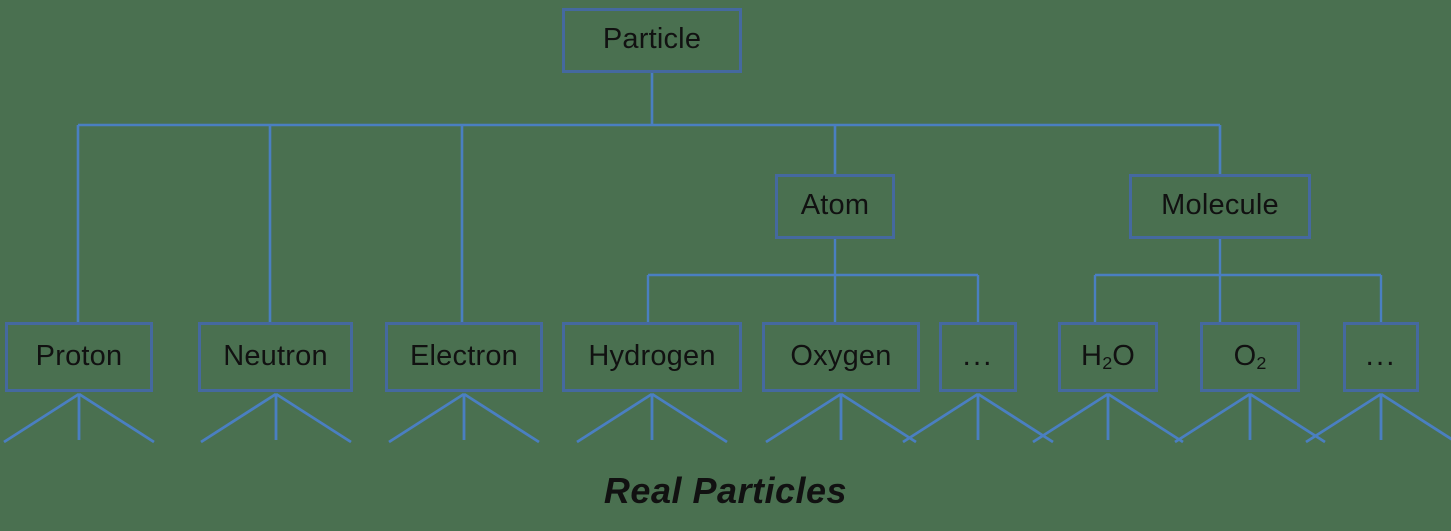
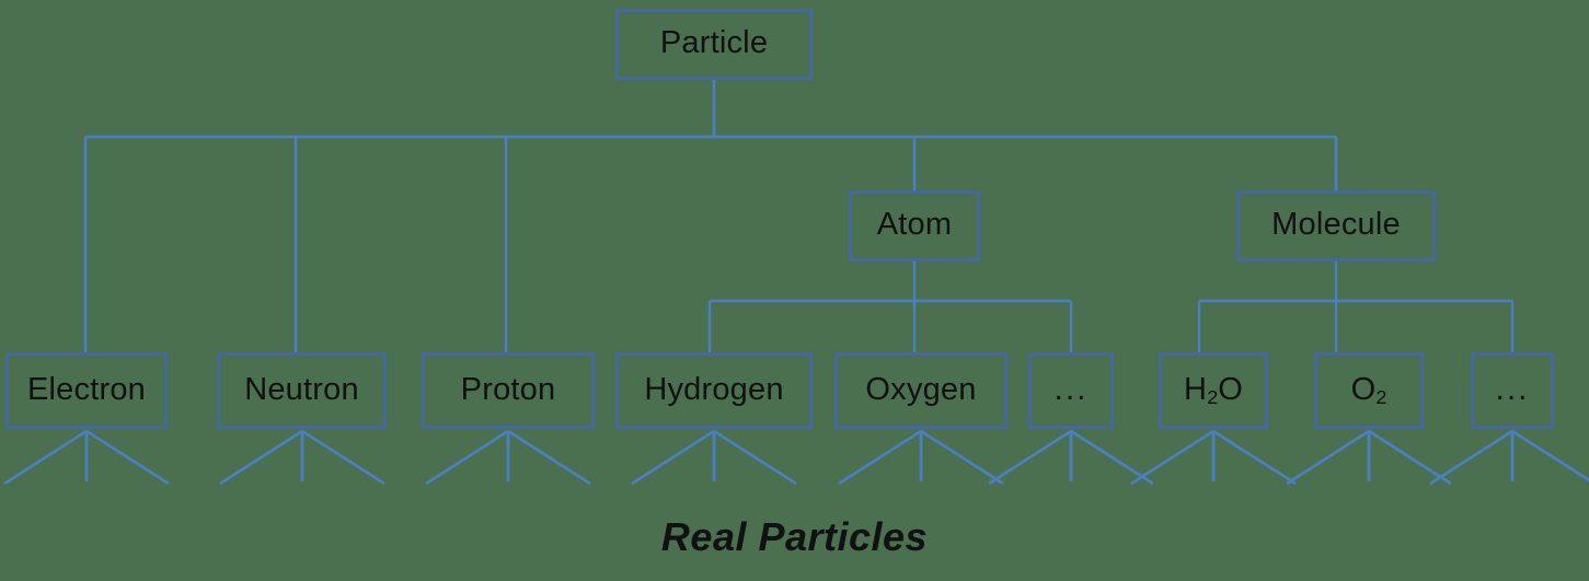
  Particle
  Atom
  Molecule
- Proton
+ Electron
  Neutron
- Electron
+ Proton
  Hydrogen
  Oxygen
  ...
  H2O
  O2
  ...
  Real Particles
